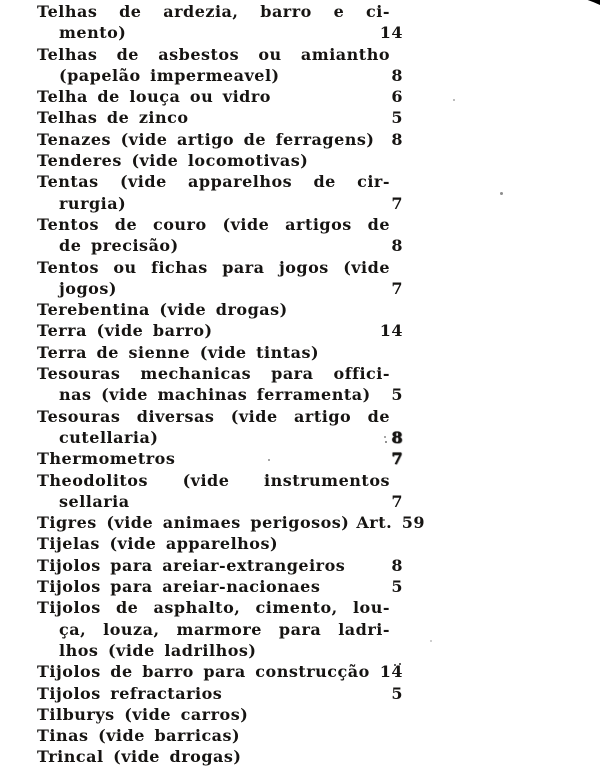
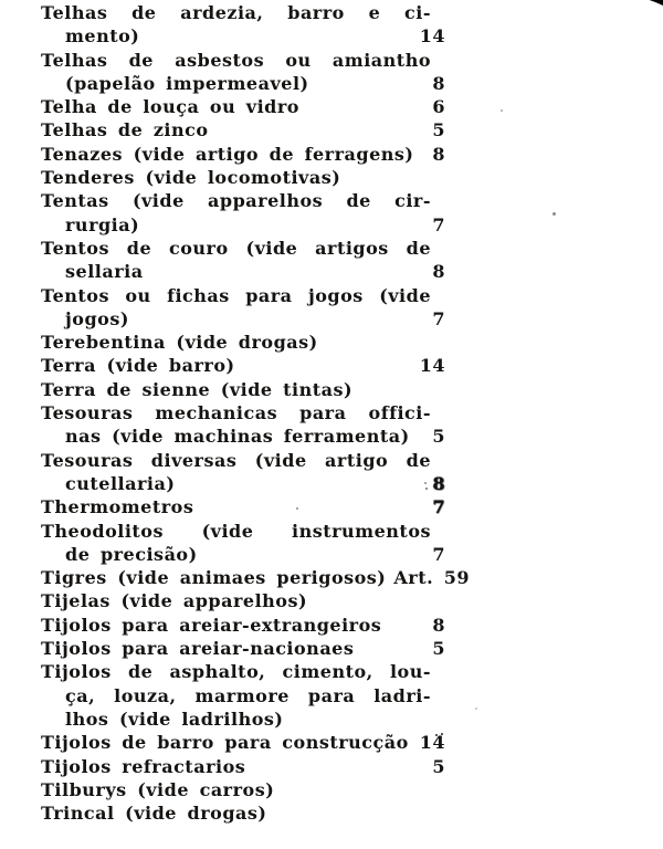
  Telhas de ardezia, barro e ci-
  mento)
  14
  Telhas de asbestos ou amiantho
  (papelão impermeavel)
  8
  Telha de louça ou vidro
  6
  Telhas de zinco
  5
  Tenazes (vide artigo de ferragens)
  8
  Tenderes (vide locomotivas)
  Tentas (vide apparelhos de cir-
  rurgia)
  7
  Tentos de couro (vide artigos de
- de precisão)
+ sellaria
  8
  Tentos ou fichas para jogos (vide
  jogos)
  7
  Terebentina (vide drogas)
  Terra (vide barro)
  14
  Terra de sienne (vide tintas)
  Tesouras mechanicas para offici-
  nas (vide machinas ferramenta)
  5
  Tesouras diversas (vide artigo de
  cutellaria)
  8
  Thermometros
  7
  Theodolitos (vide instrumentos
- sellaria
+ de precisão)
  7
  Tigres (vide animaes perigosos)
  Art. 59
  Tijelas (vide apparelhos)
  Tijolos para areiar-extrangeiros
  8
  Tijolos para areiar-nacionaes
  5
  Tijolos de asphalto, cimento, lou-
  ça, louza, marmore para ladri-
  lhos (vide ladrilhos)
  Tijolos de barro para construcção
  14
  Tijolos refractarios
  5
  Tilburys (vide carros)
- Tinas (vide barricas)
  Trincal (vide drogas)
